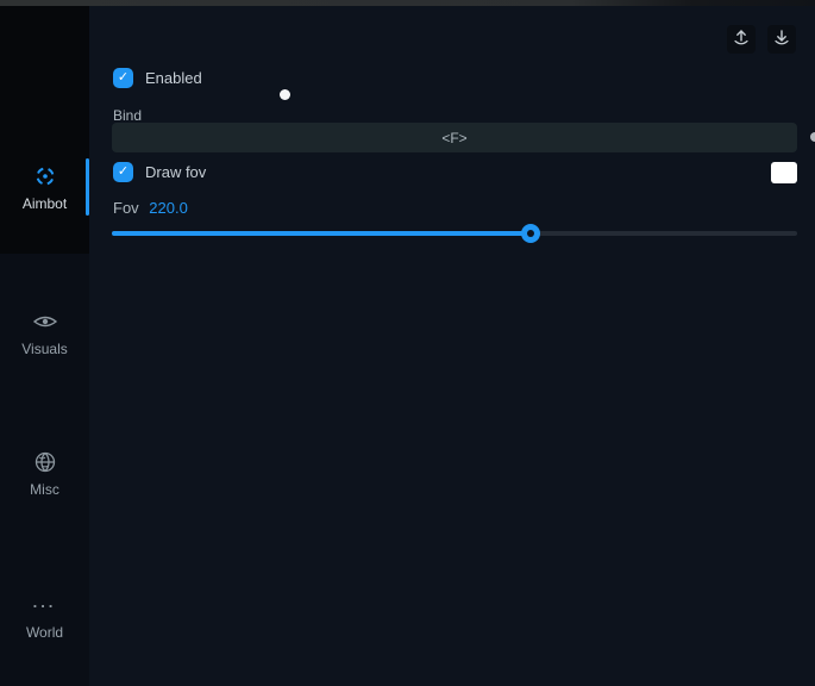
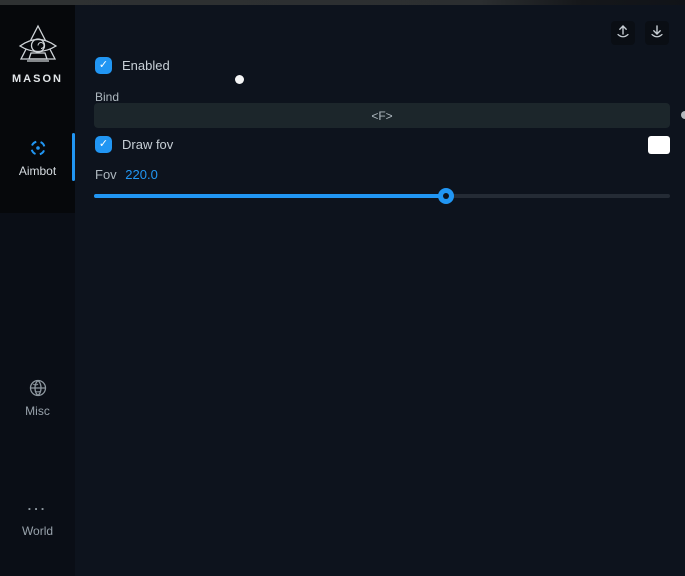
+ MASON
  Aimbot
- Visuals
  Misc
  ...
  World
  ✓
  Enabled
  Bind
  <F>
  ✓
  Draw fov
  Fov 220.0
